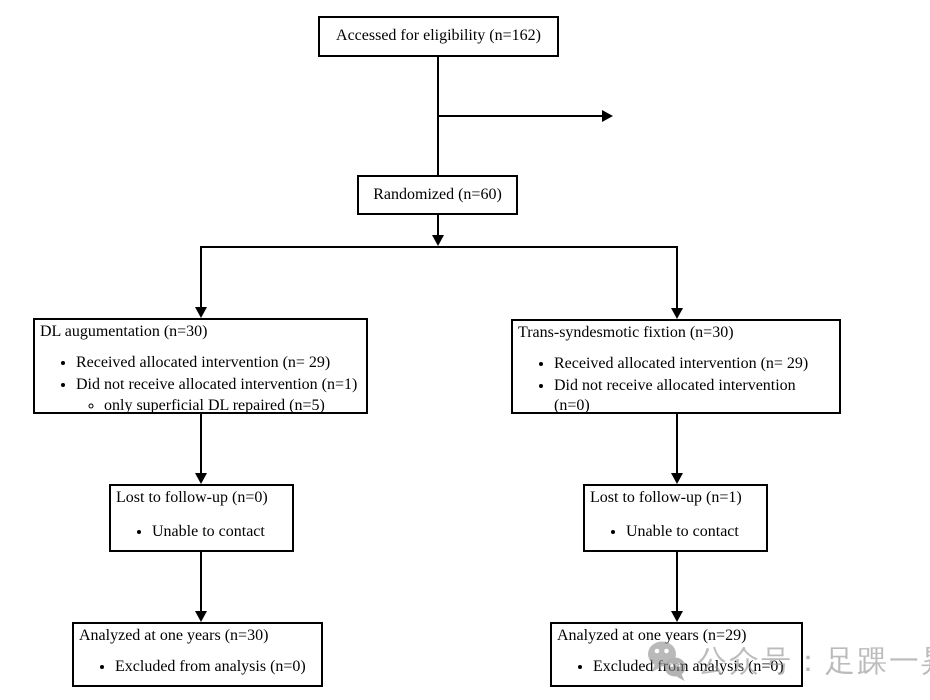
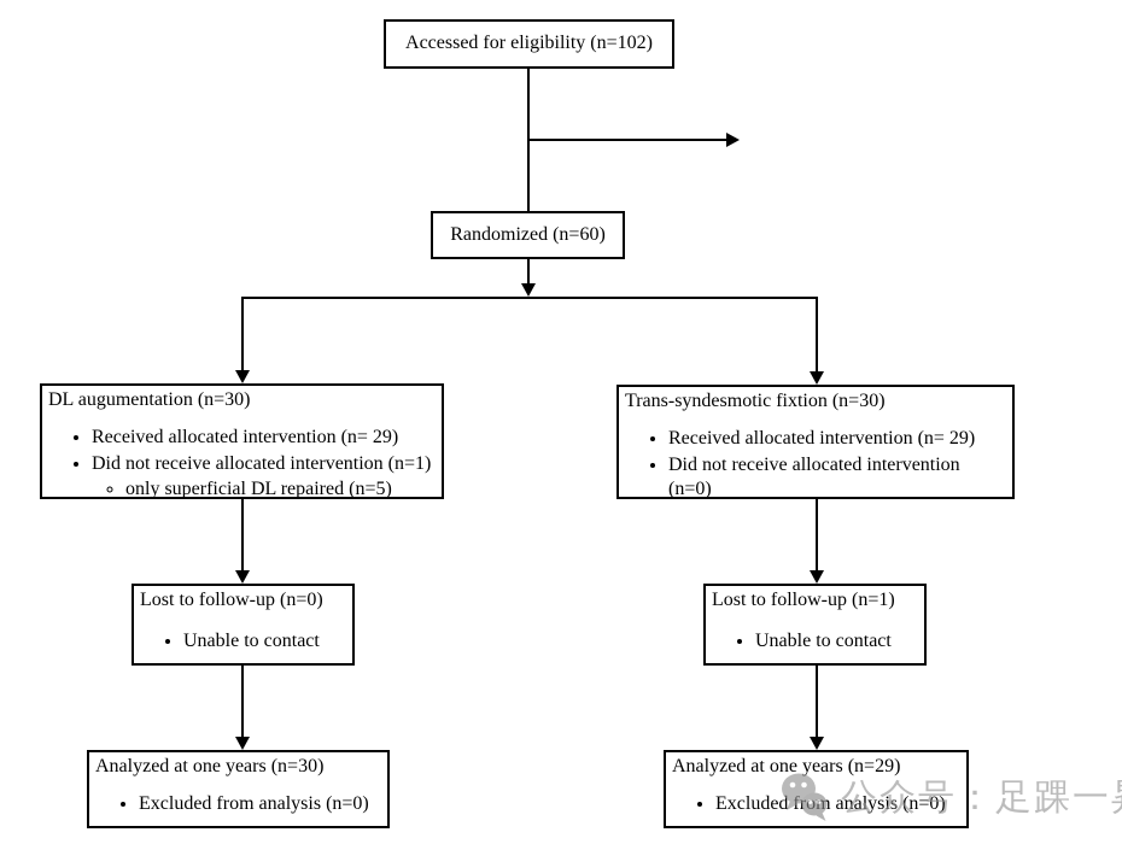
- Accessed for eligibility (n=162)
+ Accessed for eligibility (n=102)
  Randomized (n=60)
  DL augumentation (n=30)
  Received allocated intervention (n= 29)
  Did not receive allocated intervention (n=1)
  only superficial DL repaired (n=5)
  Trans-syndesmotic fixtion (n=30)
  Received allocated intervention (n= 29)
  Did not receive allocated intervention (n=0)
  Lost to follow-up (n=0)
  Unable to contact
  Lost to follow-up (n=1)
  Unable to contact
  Analyzed at one years (n=30)
  Excluded from analysis (n=0)
  Analyzed at one years (n=29)
  Excluded from analysis (n=0)
  公众号：足踝一
